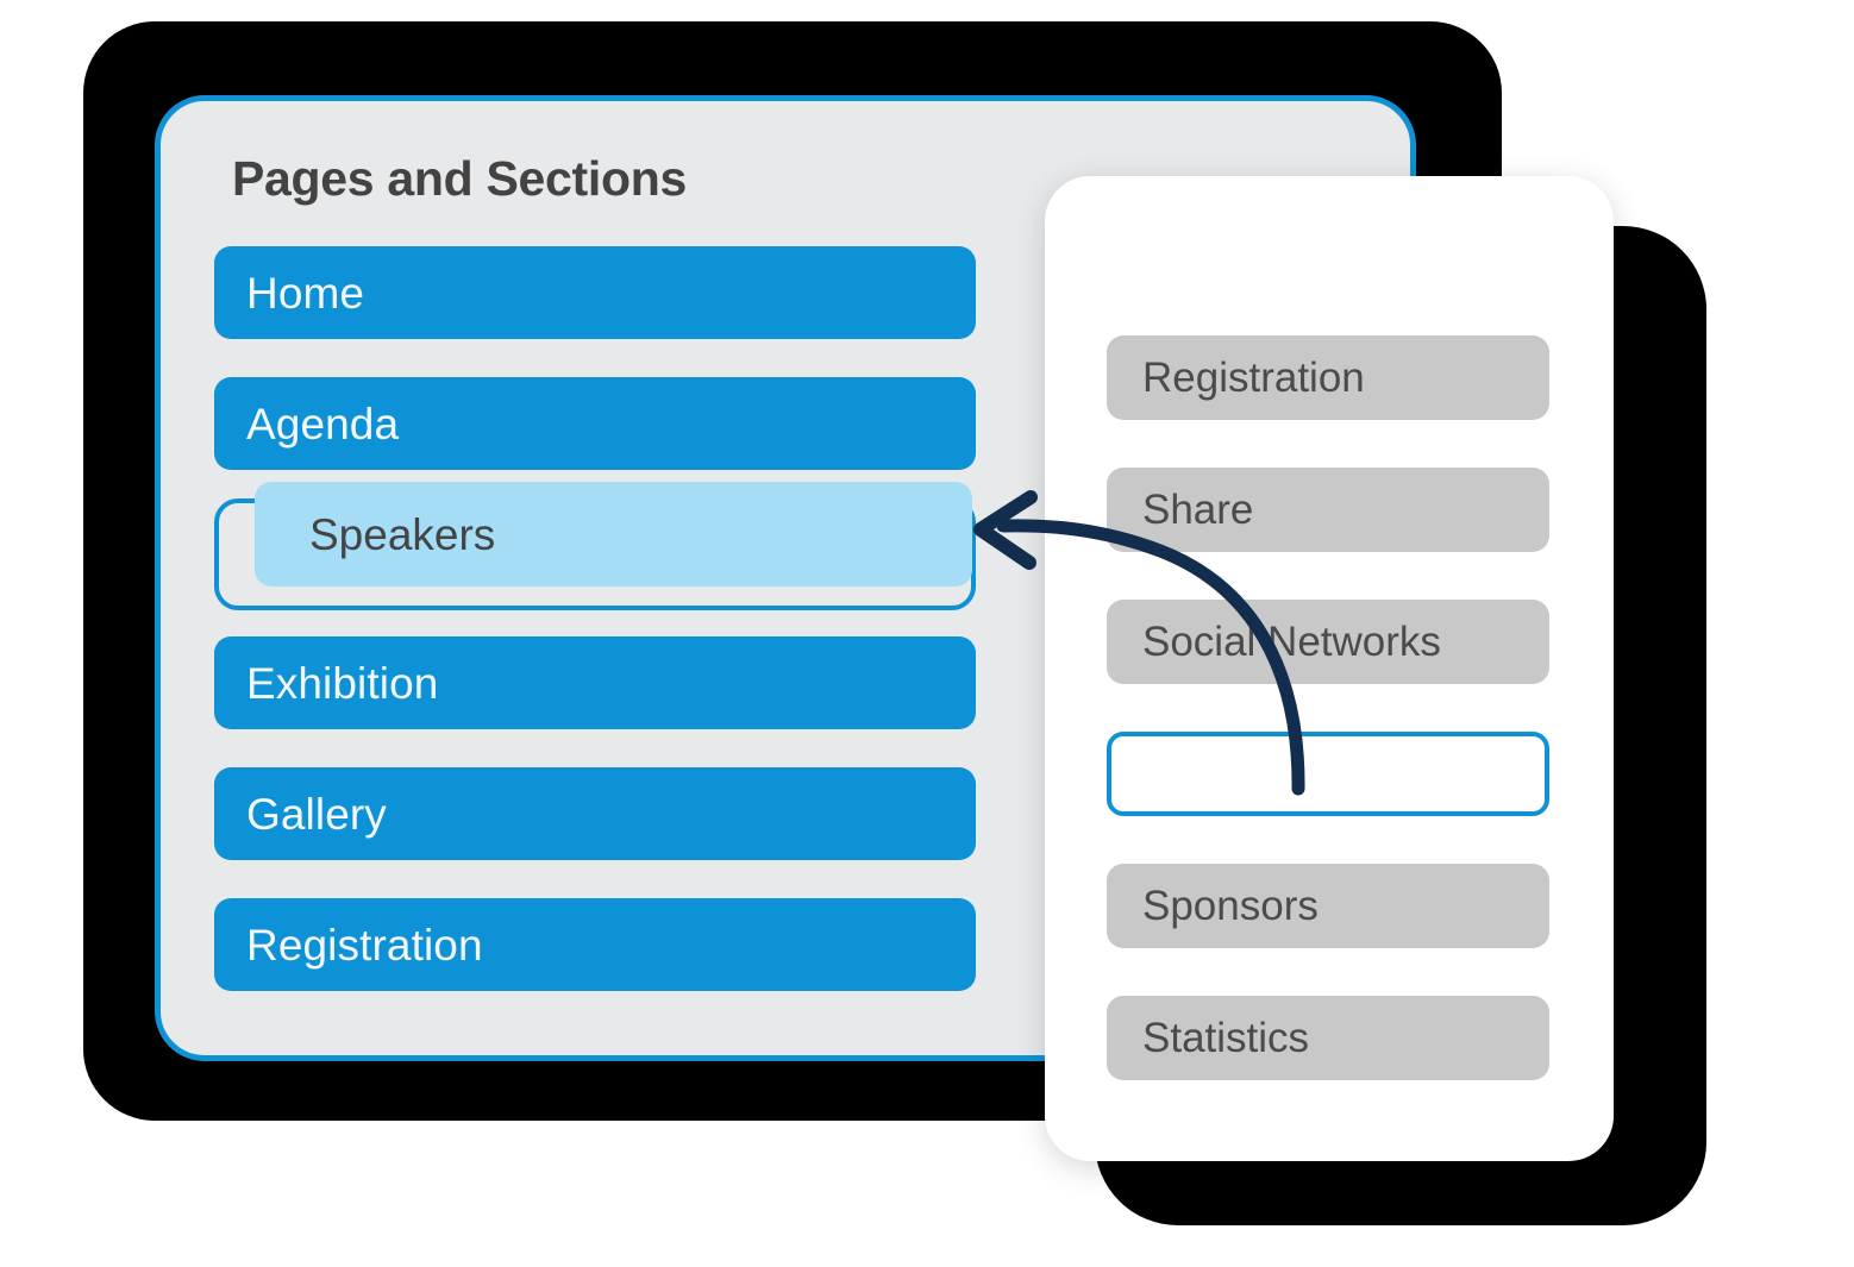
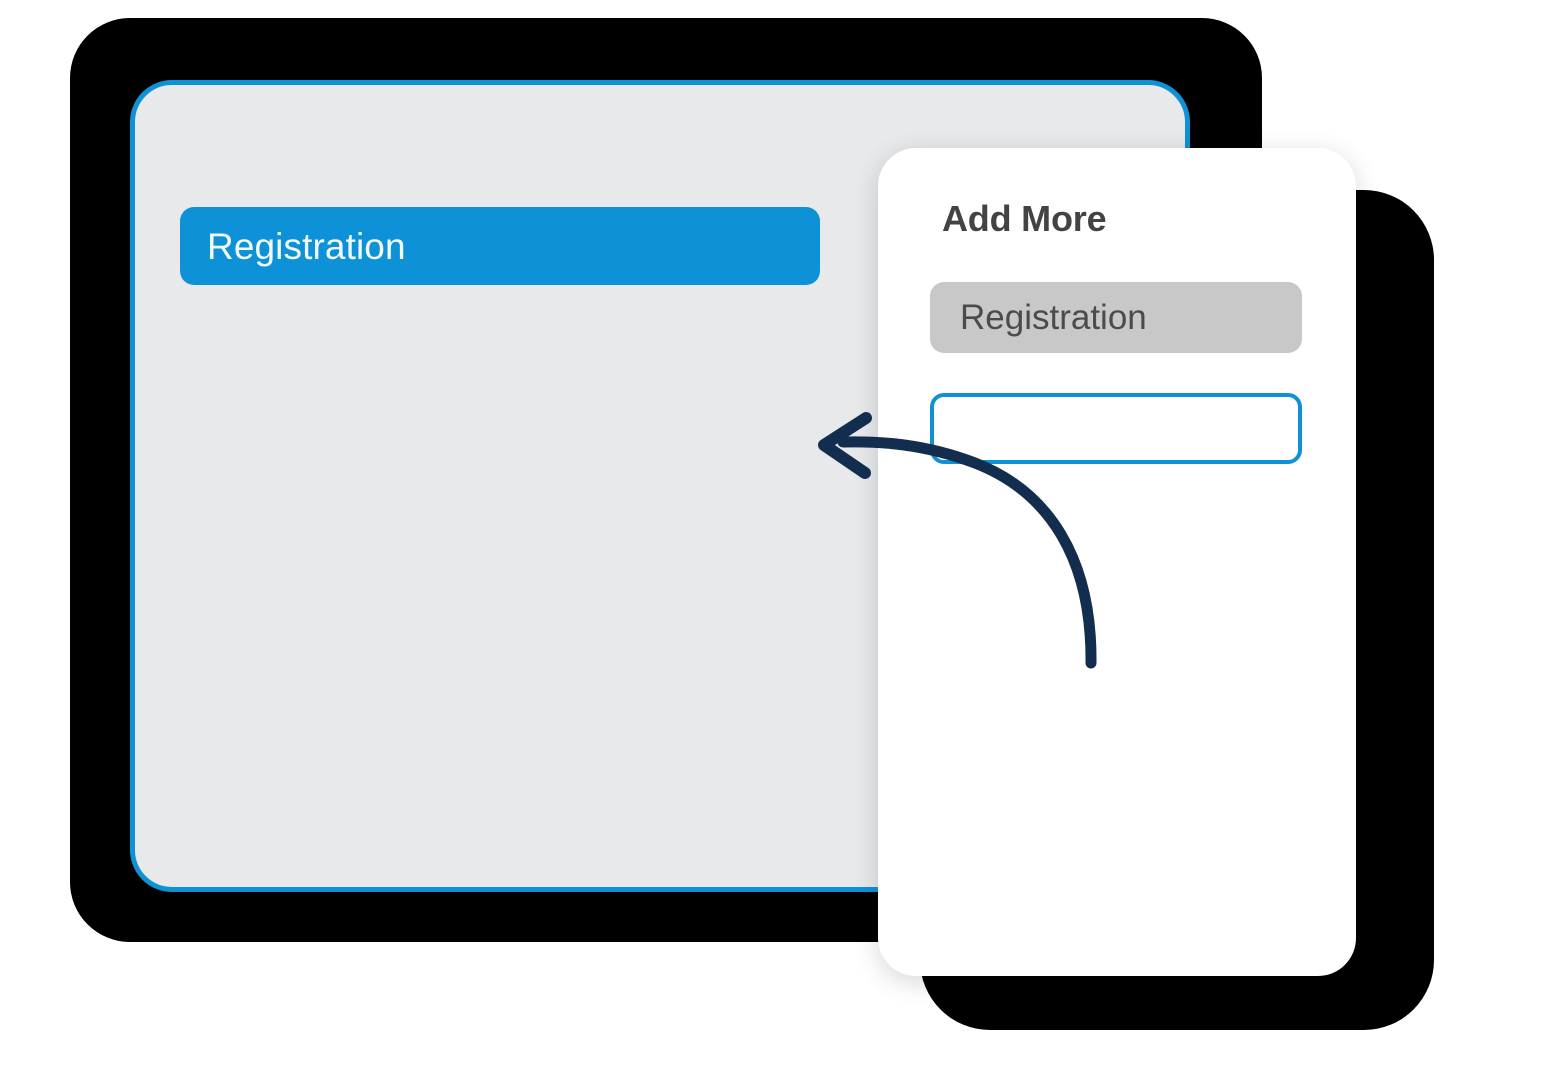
- Pages and Sections
- Home
- Agenda
- Speakers
- Exhibition
- Gallery
  Registration
+ Add More
  Registration
- Share
- Social Networks
- Sponsors
- Statistics
